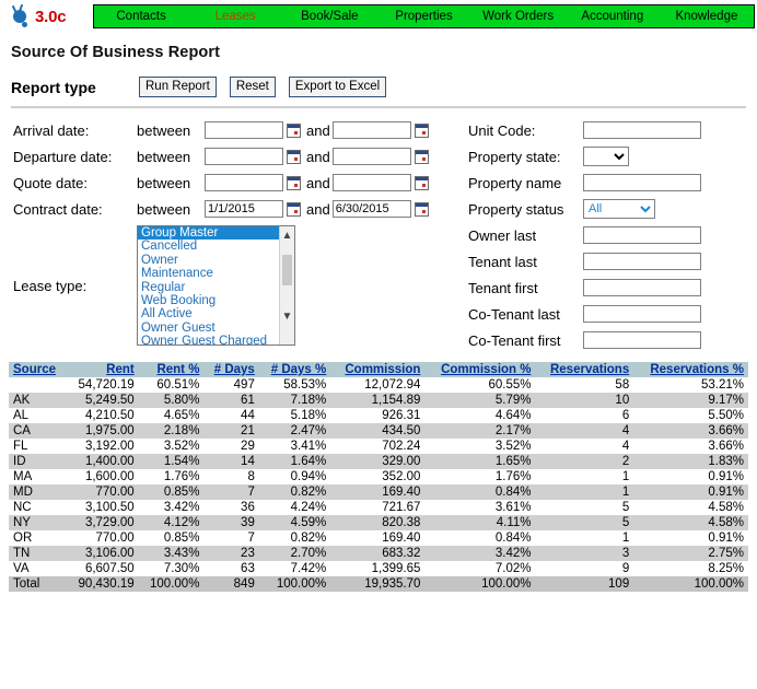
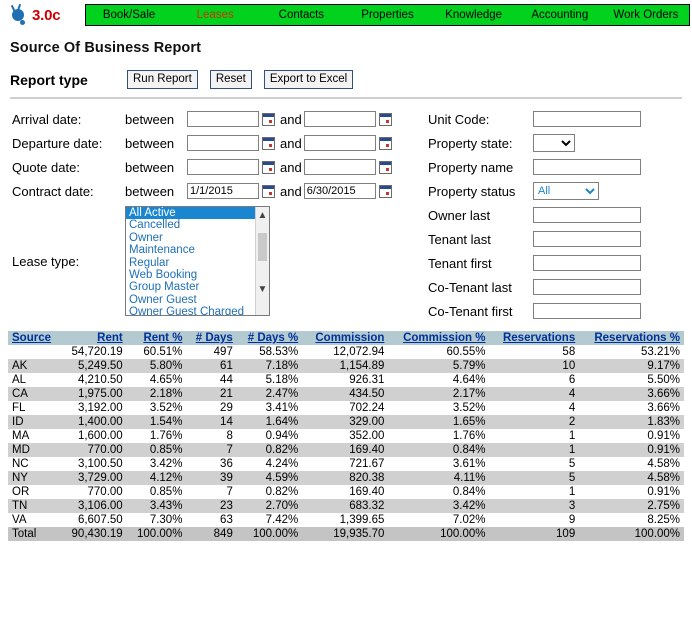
  3.0c
- Contacts
+ Book/Sale
  Leases
- Book/Sale
+ Contacts
  Properties
- Work Orders
+ Knowledge
  Accounting
- Knowledge
+ Work Orders
  Source Of Business Report
  Report type
  Run Report
  Reset
  Export to Excel
  Arrival date:
  between
  and
  Departure date:
  between
  and
  Quote date:
  between
  and
  Contract date:
  between
  1/1/2015
  and
  6/30/2015
  Lease type:
- Group Master
+ All Active
  Cancelled
  Owner
  Maintenance
  Regular
  Web Booking
- All Active
+ Group Master
  Owner Guest
  Owner Guest Charged
  ▲
  ▼
  Unit Code:
  Property state:
  Property name
  Property status
  All
  Owner last
  Tenant last
  Tenant first
  Co-Tenant last
  Co-Tenant first
  Source	Rent	Rent %	# Days	# Days %	Commission	Commission %	Reservations	Reservations %
  	54,720.19	60.51%	497	58.53%	12,072.94	60.55%	58	53.21%
  AK	5,249.50	5.80%	61	7.18%	1,154.89	5.79%	10	9.17%
  AL	4,210.50	4.65%	44	5.18%	926.31	4.64%	6	5.50%
  CA	1,975.00	2.18%	21	2.47%	434.50	2.17%	4	3.66%
  FL	3,192.00	3.52%	29	3.41%	702.24	3.52%	4	3.66%
  ID	1,400.00	1.54%	14	1.64%	329.00	1.65%	2	1.83%
  MA	1,600.00	1.76%	8	0.94%	352.00	1.76%	1	0.91%
  MD	770.00	0.85%	7	0.82%	169.40	0.84%	1	0.91%
  NC	3,100.50	3.42%	36	4.24%	721.67	3.61%	5	4.58%
  NY	3,729.00	4.12%	39	4.59%	820.38	4.11%	5	4.58%
  OR	770.00	0.85%	7	0.82%	169.40	0.84%	1	0.91%
  TN	3,106.00	3.43%	23	2.70%	683.32	3.42%	3	2.75%
  VA	6,607.50	7.30%	63	7.42%	1,399.65	7.02%	9	8.25%
  Total	90,430.19	100.00%	849	100.00%	19,935.70	100.00%	109	100.00%
